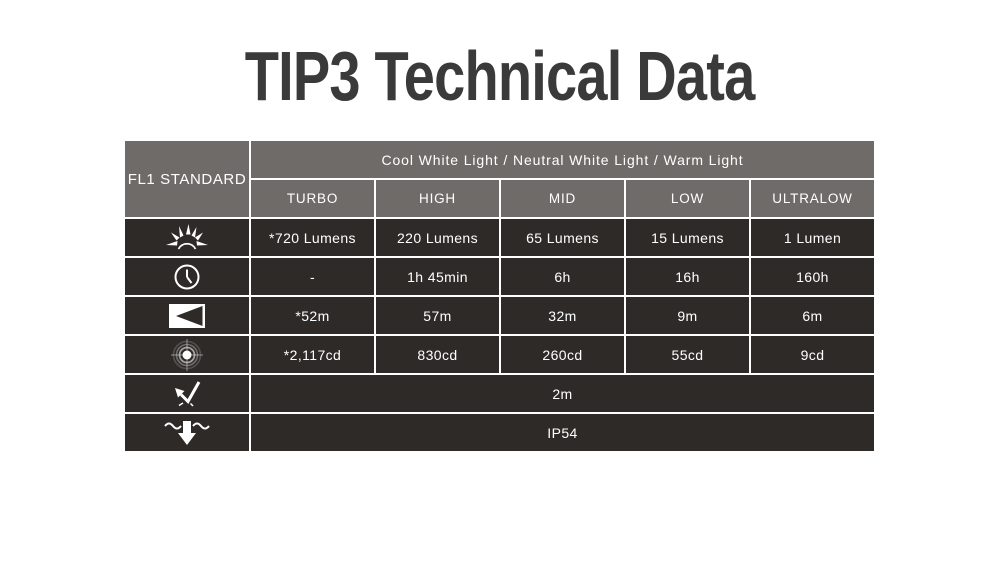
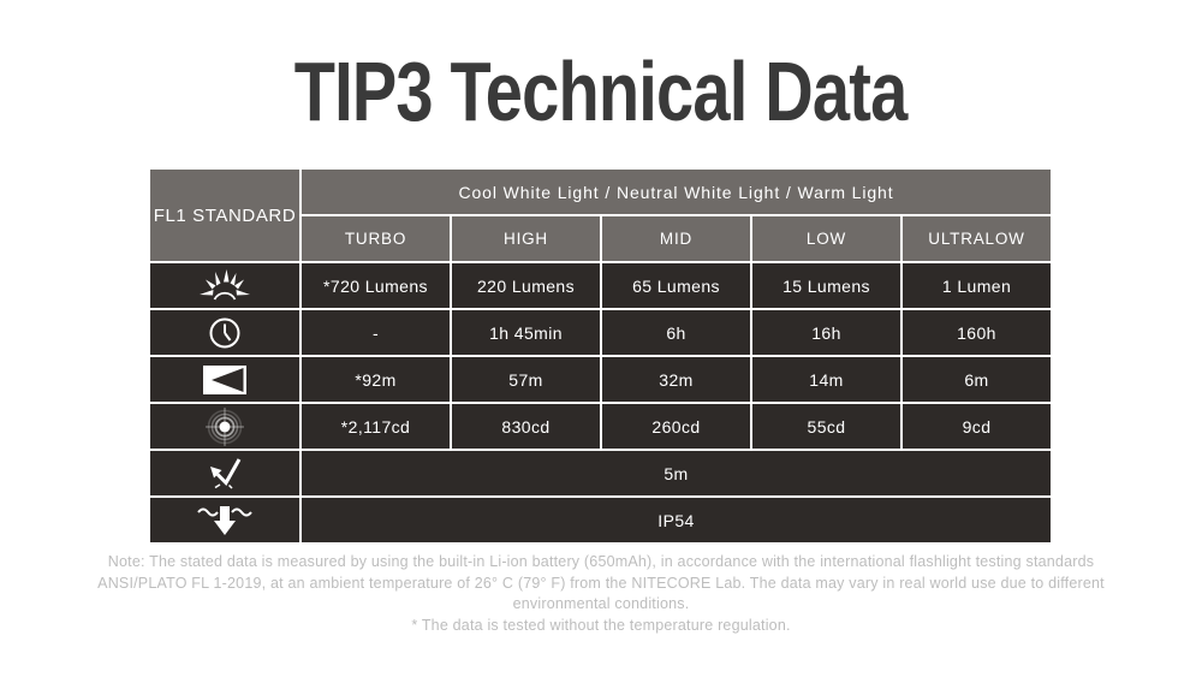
  TIP3 Technical Data
  FL1 STANDARD
  Cool White Light / Neutral White Light / Warm Light
  TURBO
  HIGH
  MID
  LOW
  ULTRALOW
  *720 Lumens
  220 Lumens
  65 Lumens
  15 Lumens
  1 Lumen
  -
  1h 45min
  6h
  16h
  160h
- *52m
+ *92m
  57m
  32m
- 9m
+ 14m
  6m
  *2,117cd
  830cd
  260cd
  55cd
  9cd
- 2m
+ 5m
  IP54
+ Note: The stated data is measured by using the built-in Li-ion battery (650mAh), in accordance with the international flashlight testing standards
+ ANSI/PLATO FL 1-2019, at an ambient temperature of 26° C (79° F) from the NITECORE Lab. The data may vary in real world use due to different
+ environmental conditions.
+ * The data is tested without the temperature regulation.
